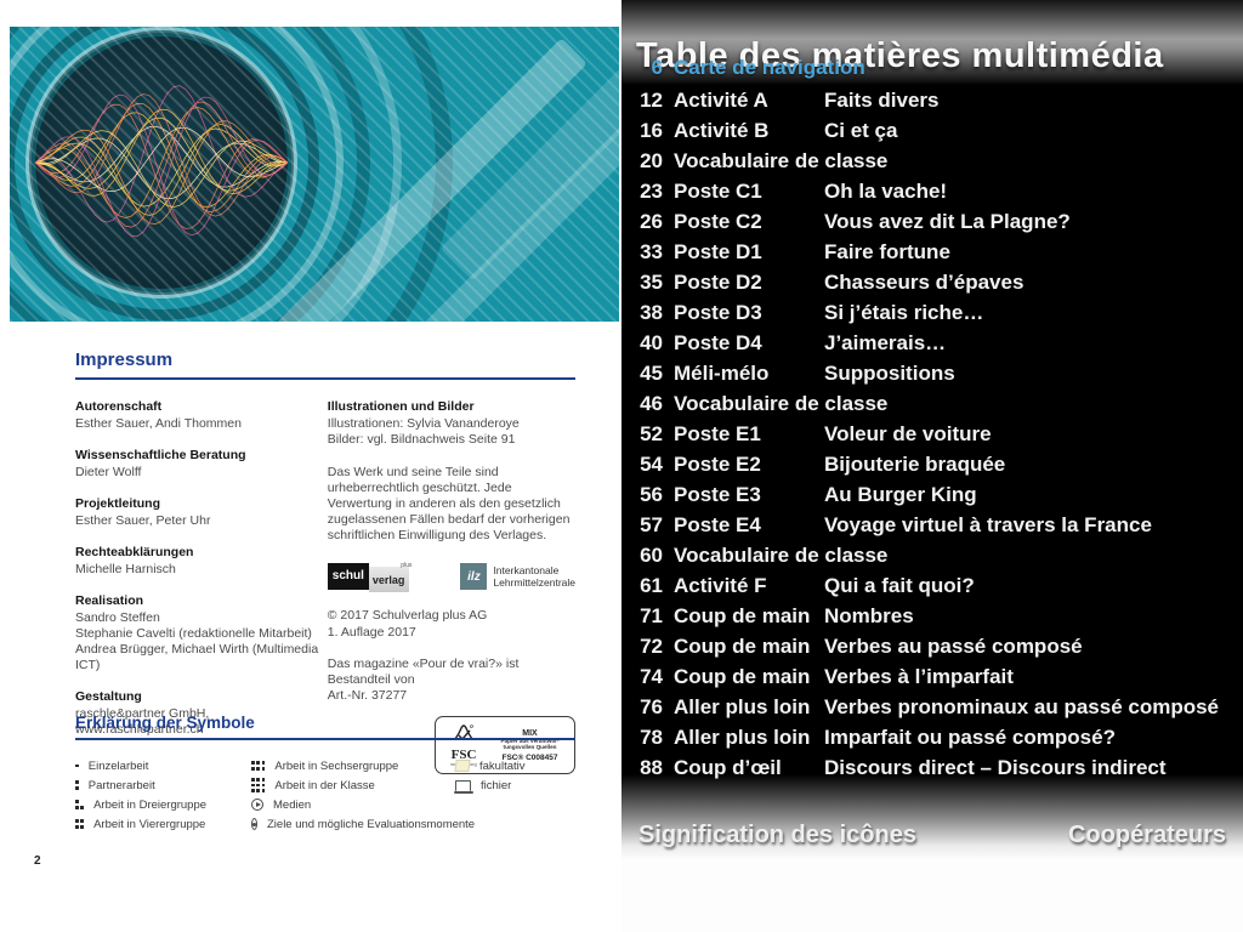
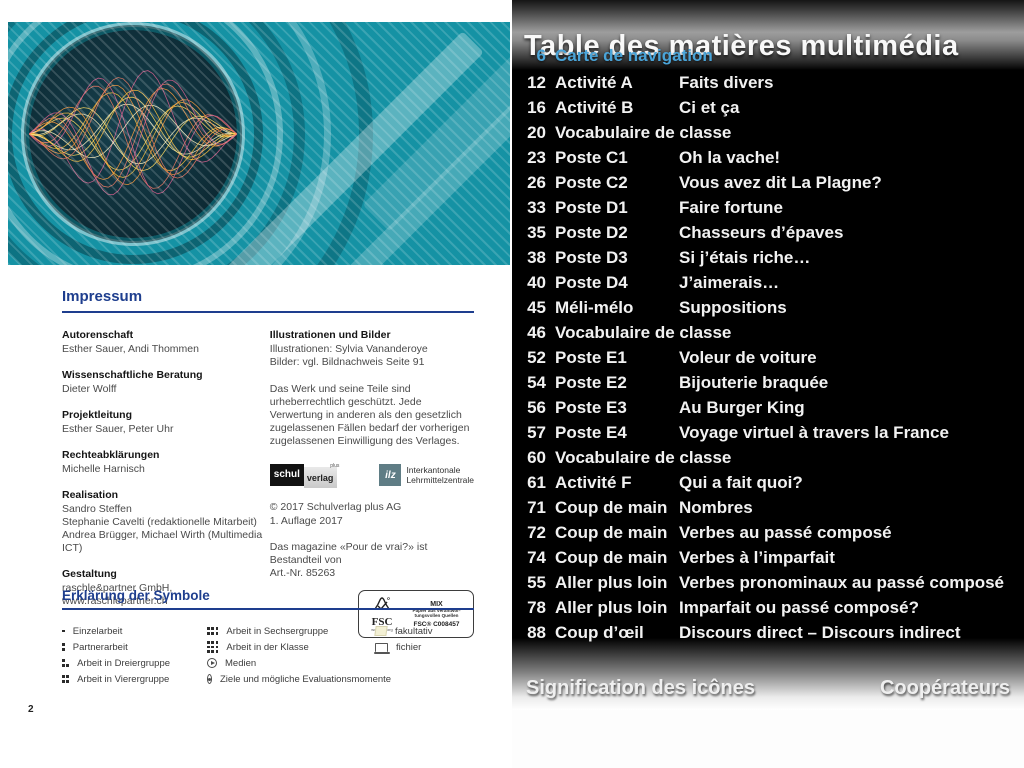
  Impressum
  Autorenschaft
  Esther Sauer, Andi Thommen
  Wissenschaftliche Beratung
  Dieter Wolff
  Projektleitung
  Esther Sauer, Peter Uhr
  Rechteabklärungen
  Michelle Harnisch
  Realisation
  Sandro Steffen
  Stephanie Cavelti (redaktionelle Mitarbeit)
  Andrea Brügger, Michael Wirth (Multimedia ICT)
  Gestaltung
  raschle&partner GmbH, www.raschlepartner.ch
  Illustrationen und Bilder
  Illustrationen: Sylvia Vananderoye
  Bilder: vgl. Bildnachweis Seite 91
- Das Werk und seine Teile sind urheberrechtlich geschützt. Jede Verwertung in anderen als den gesetzlich zugelassenen Fällen bedarf der vorherigen schriftlichen Einwilligung des Verlages.
+ Das Werk und seine Teile sind urheberrechtlich geschützt. Jede Verwertung in anderen als den gesetzlich zugelassenen Fällen bedarf der vorherigen zugelassenen Einwilligung des Verlages.
  schul
  verlag
  ilz
  Interkantonale
  Lehrmittelzentrale
  © 2017 Schulverlag plus AG
  1. Auflage 2017
  Das magazine «Pour de vrai?» ist Bestandteil von
- Art.-Nr. 37277
+ Art.-Nr. 85263
  FSC
  Erklärung der Symbole
  Einzelarbeit
  Partnerarbeit
  Arbeit in Dreiergruppe
  Arbeit in Vierergruppe
  Arbeit in Sechsergruppe
  Arbeit in der Klasse
  Medien
  Ziele und mögliche Evaluationsmomente
  fakultativ
  fichier
  2
  Table des matières multimédia
  6
  Carte de navigation
  12
  Activité A
  Faits divers
  16
  Activité B
  Ci et ça
  20
  Vocabulaire de classe
  23
  Poste C1
  Oh la vache!
  26
  Poste C2
  Vous avez dit La Plagne?
  33
  Poste D1
  Faire fortune
  35
  Poste D2
  Chasseurs d’épaves
  38
  Poste D3
  Si j’étais riche…
  40
  Poste D4
  J’aimerais…
  45
  Méli-mélo
  Suppositions
  46
  Vocabulaire de classe
  52
  Poste E1
  Voleur de voiture
  54
  Poste E2
  Bijouterie braquée
  56
  Poste E3
  Au Burger King
  57
  Poste E4
  Voyage virtuel à travers la France
  60
  Vocabulaire de classe
  61
  Activité F
  Qui a fait quoi?
  71
  Coup de main
  Nombres
  72
  Coup de main
  Verbes au passé composé
  74
  Coup de main
  Verbes à l’imparfait
- 76
+ 55
  Aller plus loin
  Verbes pronominaux au passé composé
  78
  Aller plus loin
  Imparfait ou passé composé?
  88
  Coup d’œil
  Discours direct – Discours indirect
  Signification des icônes
  Coopérateurs
